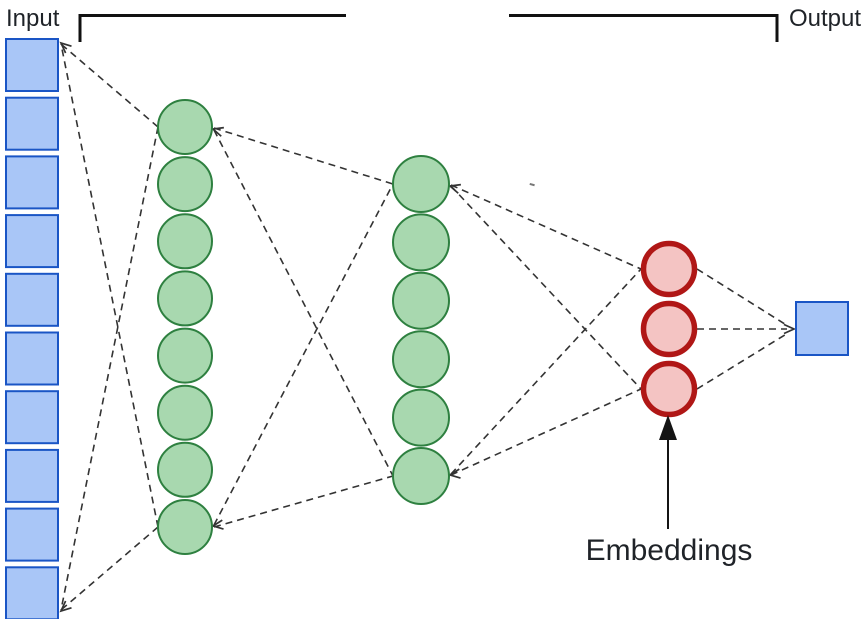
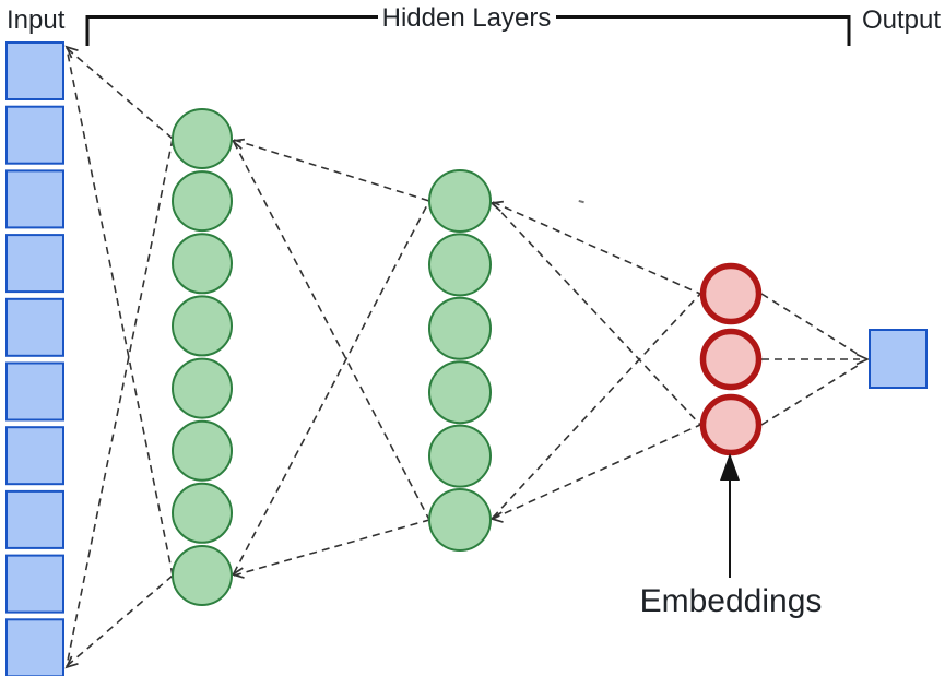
  Input
+ Hidden Layers
  Output
  Embeddings
